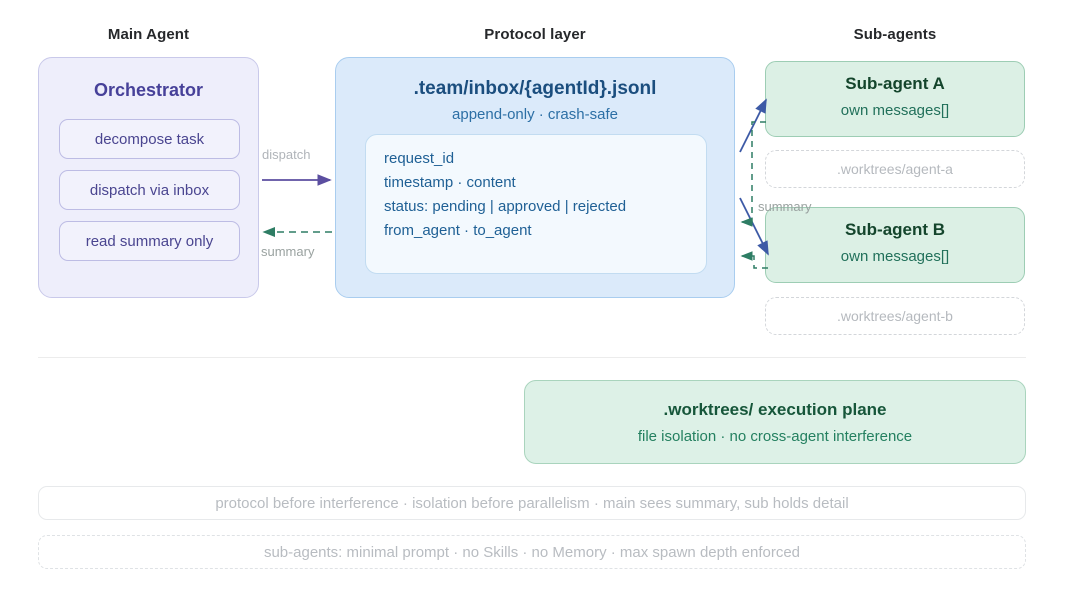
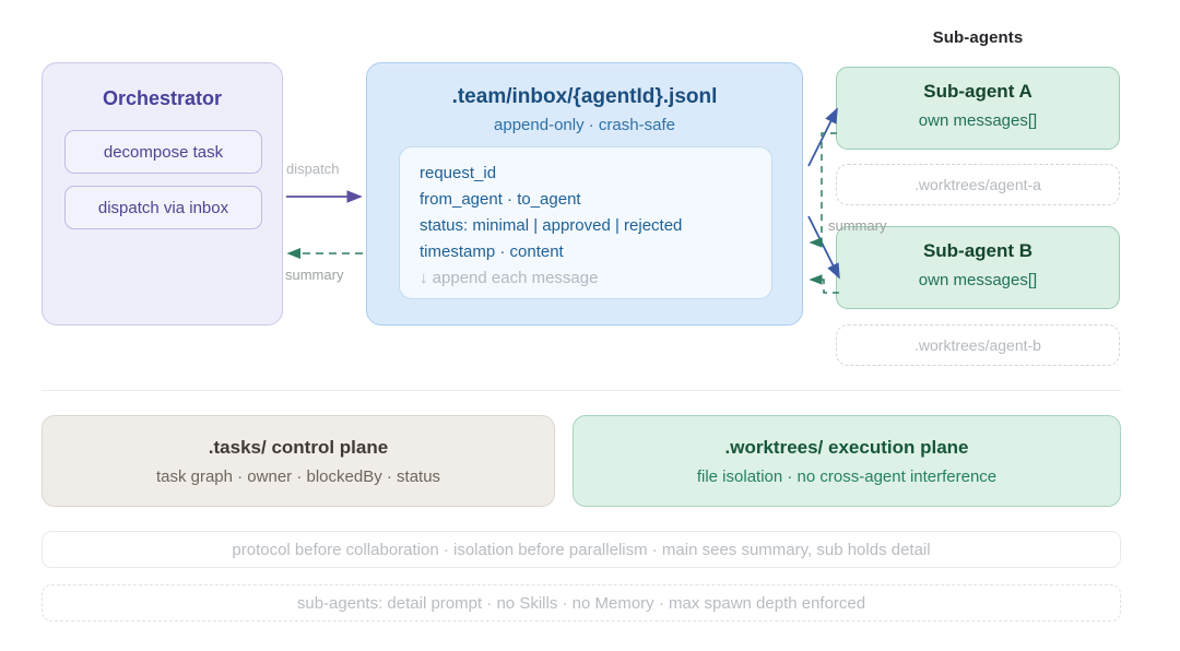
- Main Agent
- Protocol layer
  Sub-agents
  Orchestrator
  decompose task
  dispatch via inbox
- read summary only
  .team/inbox/{agentId}.jsonl
  append-only · crash-safe
  request_id
- timestamp · content
+ from_agent · to_agent
- status: pending | approved | rejected
+ status: minimal | approved | rejected
- from_agent · to_agent
+ timestamp · content
+ ↓ append each message
  Sub-agent A
  own messages[]
  .worktrees/agent-a
  Sub-agent B
  own messages[]
  .worktrees/agent-b
  dispatch
  summary
  summary
+ .tasks/ control plane
+ task graph · owner · blockedBy · status
  .worktrees/ execution plane
  file isolation · no cross-agent interference
- protocol before interference · isolation before parallelism · main sees summary, sub holds detail
+ protocol before collaboration · isolation before parallelism · main sees summary, sub holds detail
- sub-agents: minimal prompt · no Skills · no Memory · max spawn depth enforced
+ sub-agents: detail prompt · no Skills · no Memory · max spawn depth enforced
